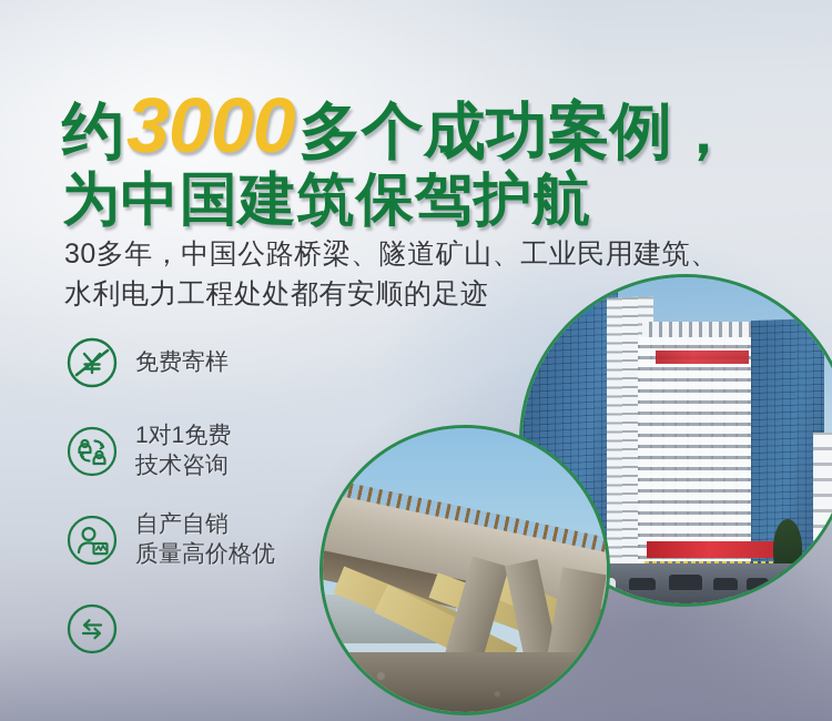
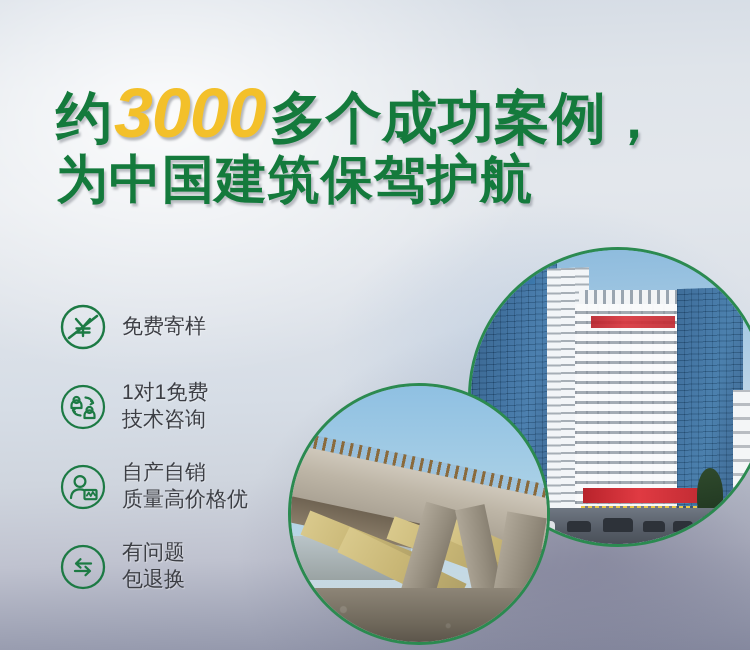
  约3000多个成功案例，
  为中国建筑保驾护航
- 30多年，中国公路桥梁、隧道矿山、工业民用建筑、
- 水利电力工程处处都有安顺的足迹
  免费寄样
  1对1免费
  技术咨询
  自产自销
  质量高价格优
+ 有问题
+ 包退换
